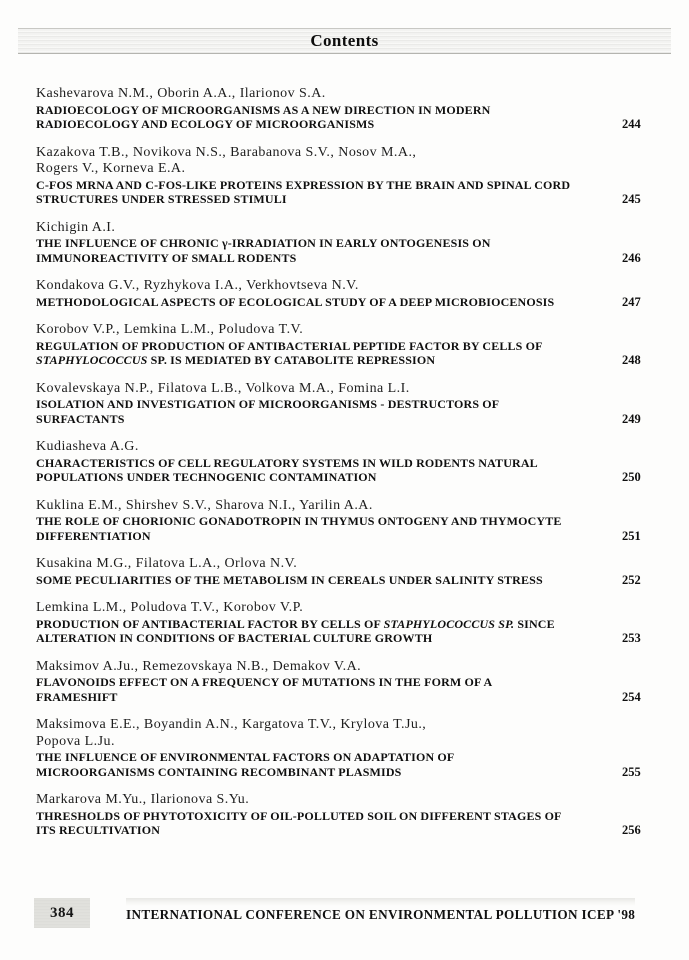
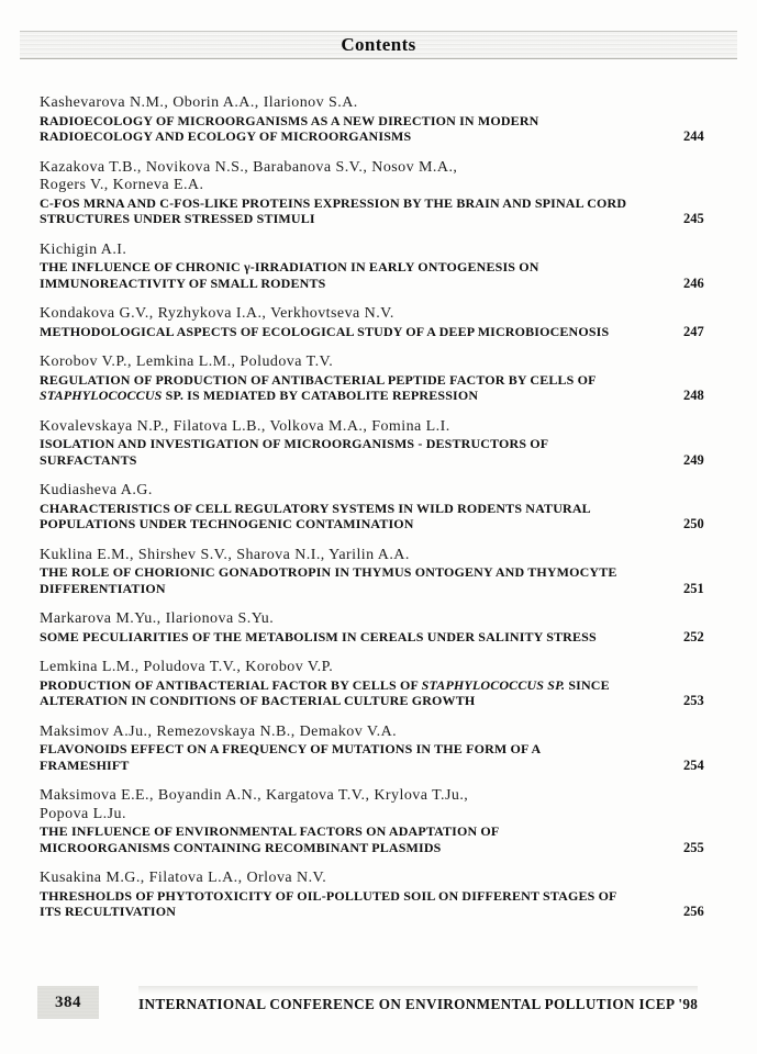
  Contents
  Kashevarova N.M., Oborin A.A., Ilarionov S.A.
  RADIOECOLOGY OF MICROORGANISMS AS A NEW DIRECTION IN MODERN
  RADIOECOLOGY AND ECOLOGY OF MICROORGANISMS
  244
  Kazakova T.B., Novikova N.S., Barabanova S.V., Nosov M.A.,
  Rogers V., Korneva E.A.
  C-FOS MRNA AND C-FOS-LIKE PROTEINS EXPRESSION BY THE BRAIN AND SPINAL CORD
  STRUCTURES UNDER STRESSED STIMULI
  245
  Kichigin A.I.
  THE INFLUENCE OF CHRONIC γ-IRRADIATION IN EARLY ONTOGENESIS ON
  IMMUNOREACTIVITY OF SMALL RODENTS
  246
  Kondakova G.V., Ryzhykova I.A., Verkhovtseva N.V.
  METHODOLOGICAL ASPECTS OF ECOLOGICAL STUDY OF A DEEP MICROBIOCENOSIS
  247
  Korobov V.P., Lemkina L.M., Poludova T.V.
  REGULATION OF PRODUCTION OF ANTIBACTERIAL PEPTIDE FACTOR BY CELLS OF
  STAPHYLOCOCCUS SP. IS MEDIATED BY CATABOLITE REPRESSION
  248
  Kovalevskaya N.P., Filatova L.B., Volkova M.A., Fomina L.I.
  ISOLATION AND INVESTIGATION OF MICROORGANISMS - DESTRUCTORS OF
  SURFACTANTS
  249
  Kudiasheva A.G.
  CHARACTERISTICS OF CELL REGULATORY SYSTEMS IN WILD RODENTS NATURAL
  POPULATIONS UNDER TECHNOGENIC CONTAMINATION
  250
  Kuklina E.M., Shirshev S.V., Sharova N.I., Yarilin A.A.
  THE ROLE OF CHORIONIC GONADOTROPIN IN THYMUS ONTOGENY AND THYMOCYTE
  DIFFERENTIATION
  251
- Kusakina M.G., Filatova L.A., Orlova N.V.
+ Markarova M.Yu., Ilarionova S.Yu.
  SOME PECULIARITIES OF THE METABOLISM IN CEREALS UNDER SALINITY STRESS
  252
  Lemkina L.M., Poludova T.V., Korobov V.P.
  PRODUCTION OF ANTIBACTERIAL FACTOR BY CELLS OF STAPHYLOCOCCUS SP. SINCE
  ALTERATION IN CONDITIONS OF BACTERIAL CULTURE GROWTH
  253
  Maksimov A.Ju., Remezovskaya N.B., Demakov V.A.
  FLAVONOIDS EFFECT ON A FREQUENCY OF MUTATIONS IN THE FORM OF A
  FRAMESHIFT
  254
  Maksimova E.E., Boyandin A.N., Kargatova T.V., Krylova T.Ju.,
  Popova L.Ju.
  THE INFLUENCE OF ENVIRONMENTAL FACTORS ON ADAPTATION OF
  MICROORGANISMS CONTAINING RECOMBINANT PLASMIDS
  255
- Markarova M.Yu., Ilarionova S.Yu.
+ Kusakina M.G., Filatova L.A., Orlova N.V.
  THRESHOLDS OF PHYTOTOXICITY OF OIL-POLLUTED SOIL ON DIFFERENT STAGES OF
  ITS RECULTIVATION
  256
  384
  INTERNATIONAL CONFERENCE ON ENVIRONMENTAL POLLUTION ICEP '98
